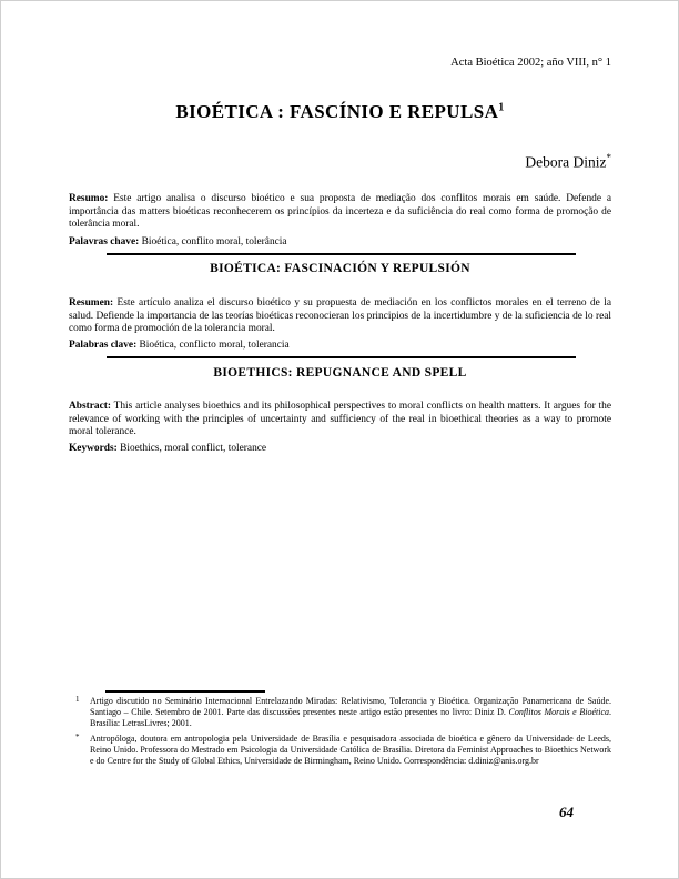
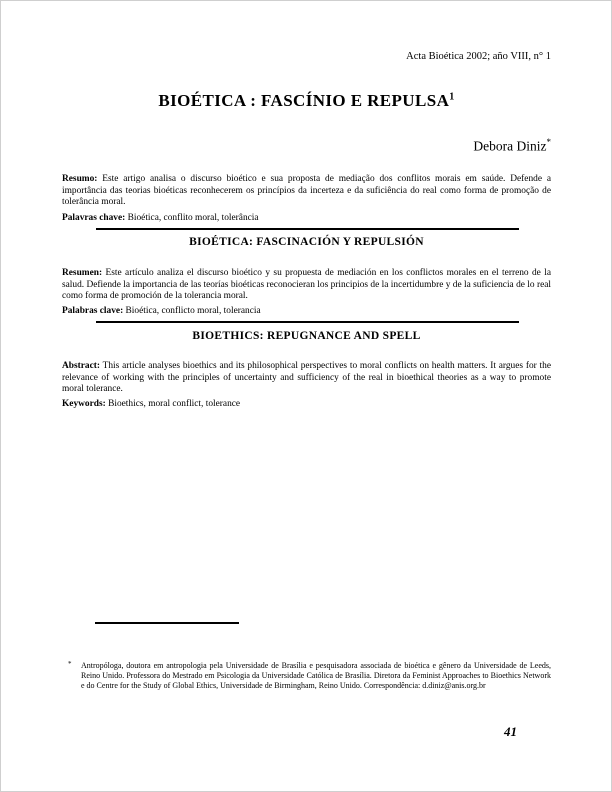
  Acta Bioética 2002; año VIII, n° 1
  BIOÉTICA : FASCÍNIO E REPULSA1
  Debora Diniz*
- Resumo: Este artigo analisa o discurso bioético e sua proposta de mediação dos conflitos morais em saúde. Defende a importância das matters bioéticas reconhecerem os princípios da incerteza e da suficiência do real como forma de promoção de tolerância moral.
+ Resumo: Este artigo analisa o discurso bioético e sua proposta de mediação dos conflitos morais em saúde. Defende a importância das teorias bioéticas reconhecerem os princípios da incerteza e da suficiência do real como forma de promoção de tolerância moral.
  Palavras chave: Bioética, conflito moral, tolerância
  BIOÉTICA: FASCINACIÓN Y REPULSIÓN
  Resumen: Este artículo analiza el discurso bioético y su propuesta de mediación en los conflictos morales en el terreno de la salud. Defiende la importancia de las teorías bioéticas reconocieran los principios de la incertidumbre y de la suficiencia de lo real como forma de promoción de la tolerancia moral.
  Palabras clave: Bioética, conflicto moral, tolerancia
  BIOETHICS: REPUGNANCE AND SPELL
  Abstract: This article analyses bioethics and its philosophical perspectives to moral conflicts on health matters. It argues for the relevance of working with the principles of uncertainty and sufficiency of the real in bioethical theories as a way to promote moral tolerance.
  Keywords: Bioethics, moral conflict, tolerance
- 1
- Artigo discutido no Seminário Internacional Entrelazando Miradas: Relativismo, Tolerancia y Bioética. Organização Panamericana de Saúde. Santiago – Chile. Setembro de 2001. Parte das discussões presentes neste artigo estão presentes no livro: Diniz D. Conflitos Morais e Bioética. Brasília: LetrasLivres; 2001.
  *
  Antropóloga, doutora em antropologia pela Universidade de Brasília e pesquisadora associada de bioética e gênero da Universidade de Leeds, Reino Unido. Professora do Mestrado em Psicologia da Universidade Católica de Brasília. Diretora da Feminist Approaches to Bioethics Network e do Centre for the Study of Global Ethics, Universidade de Birmingham, Reino Unido. Correspondência: d.diniz@anis.org.br
- 64
+ 41
